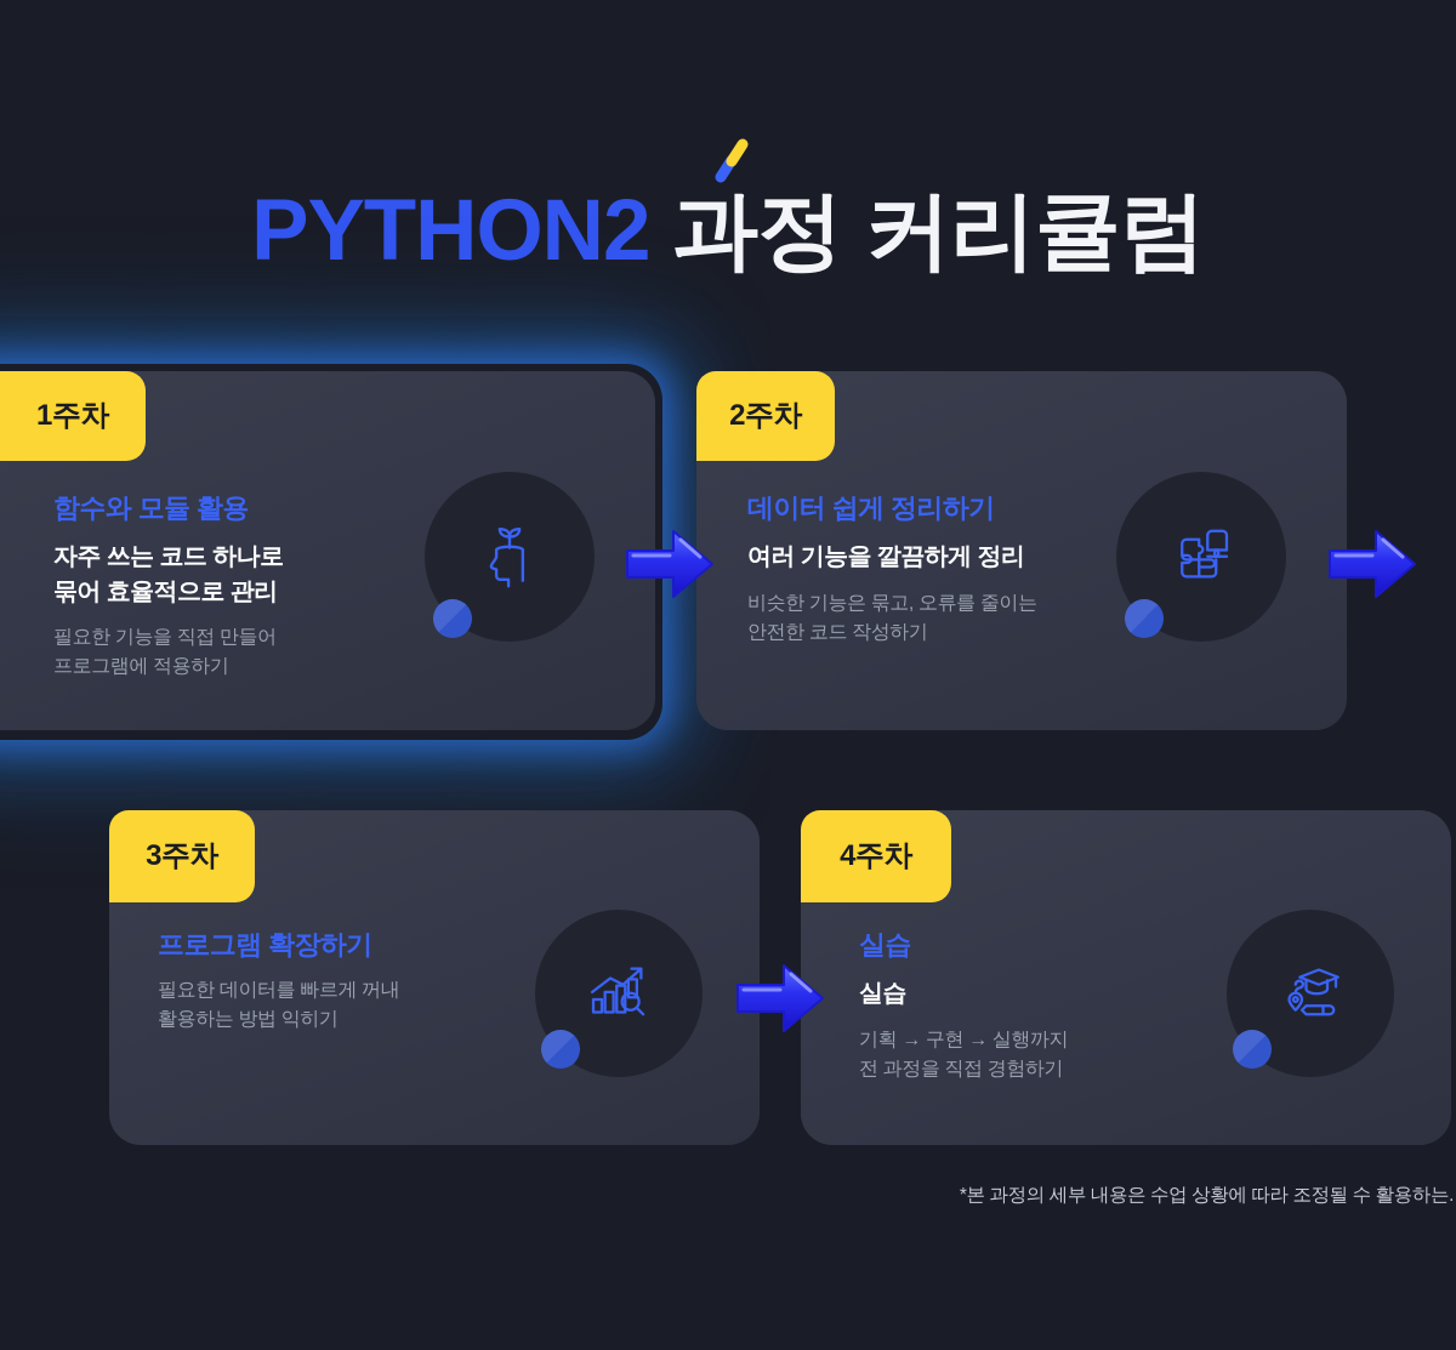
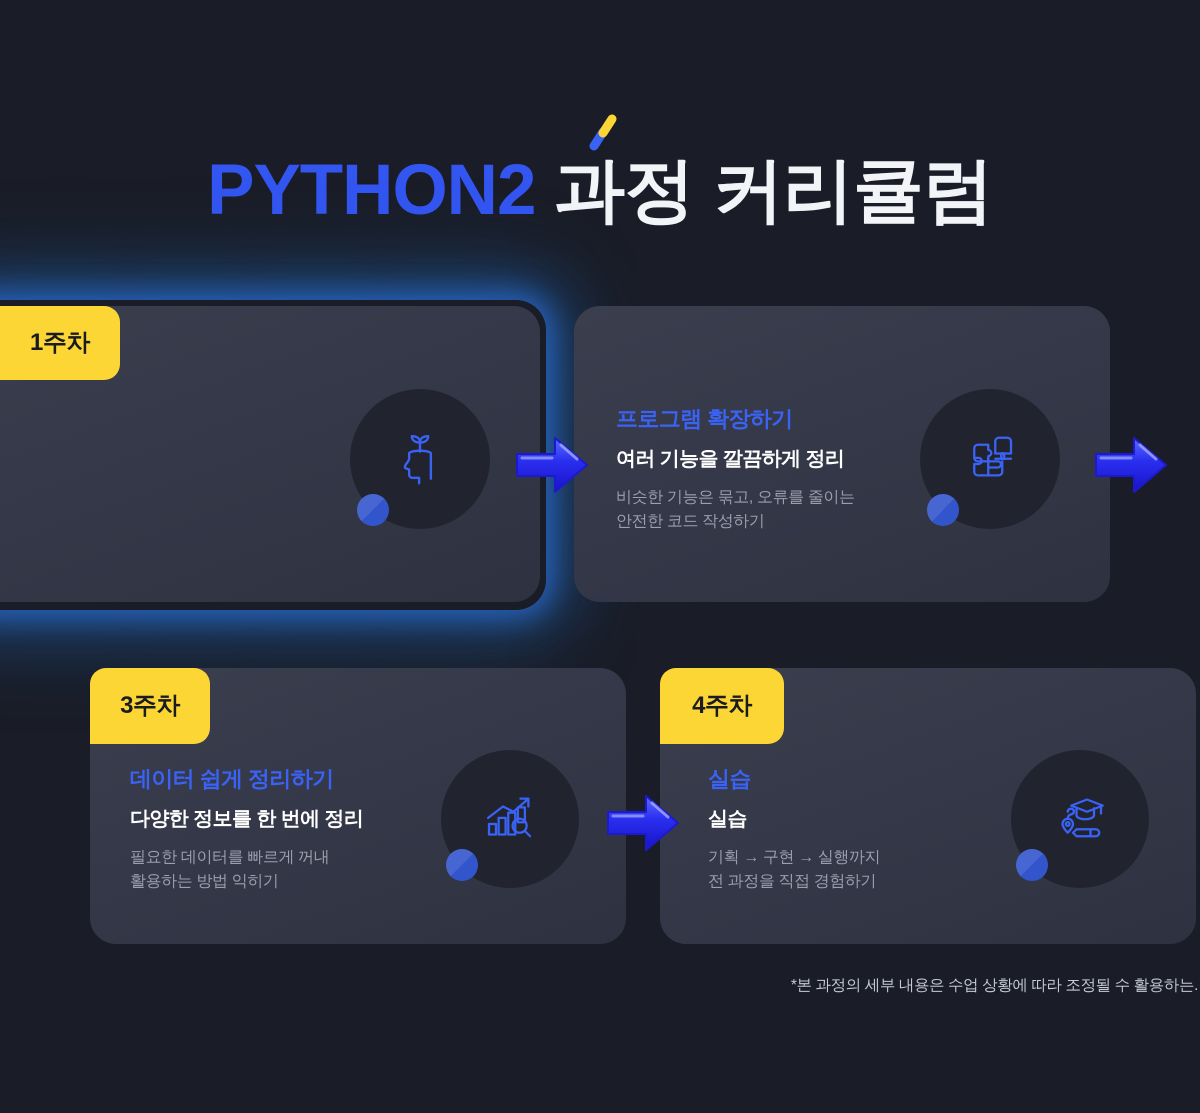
  PYTHON2 과정 커리큘럼
  1주차
- 함수와 모듈 활용
- 자주 쓰는 코드 하나로
- 묶어 효율적으로 관리
- 필요한 기능을 직접 만들어
- 프로그램에 적용하기
- 2주차
- 데이터 쉽게 정리하기
+ 프로그램 확장하기
  여러 기능을 깔끔하게 정리
  비슷한 기능은 묶고, 오류를 줄이는
  안전한 코드 작성하기
  3주차
- 프로그램 확장하기
+ 데이터 쉽게 정리하기
+ 다양한 정보를 한 번에 정리
  필요한 데이터를 빠르게 꺼내
  활용하는 방법 익히기
  4주차
  실습
  실습
  기획 → 구현 → 실행까지
  전 과정을 직접 경험하기
  *본 과정의 세부 내용은 수업 상황에 따라 조정될 수 활용하는.
